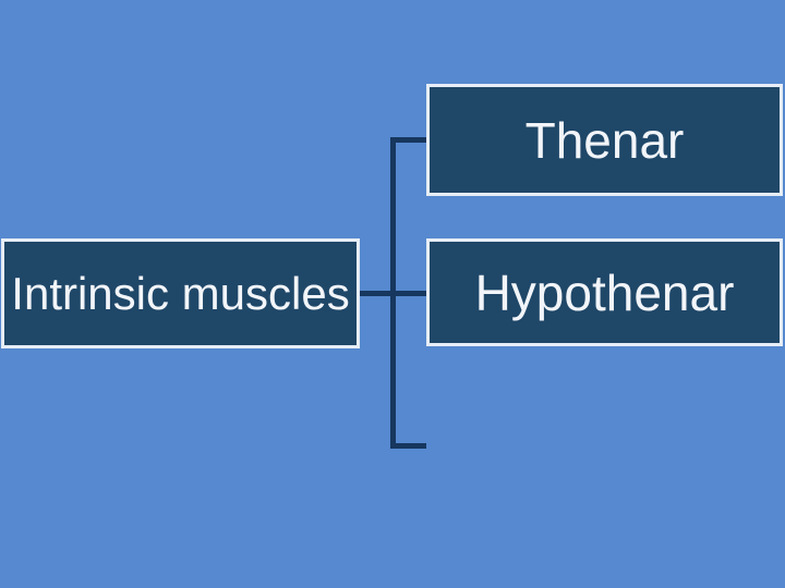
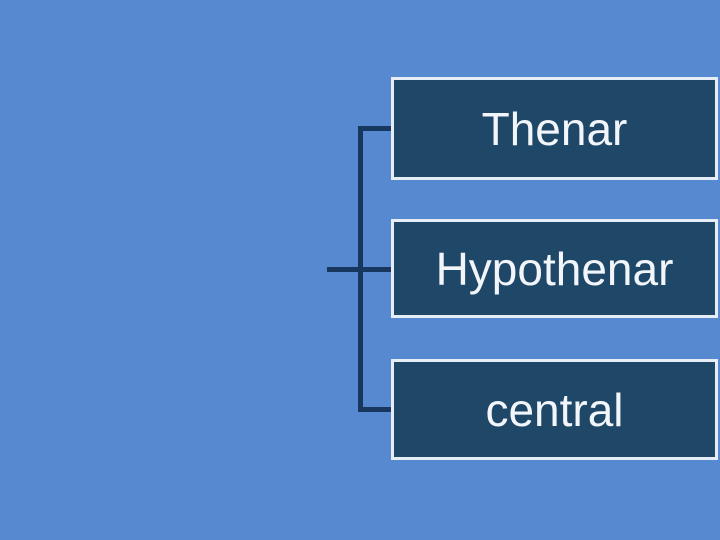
- Intrinsic muscles
  Thenar
  Hypothenar
+ central
